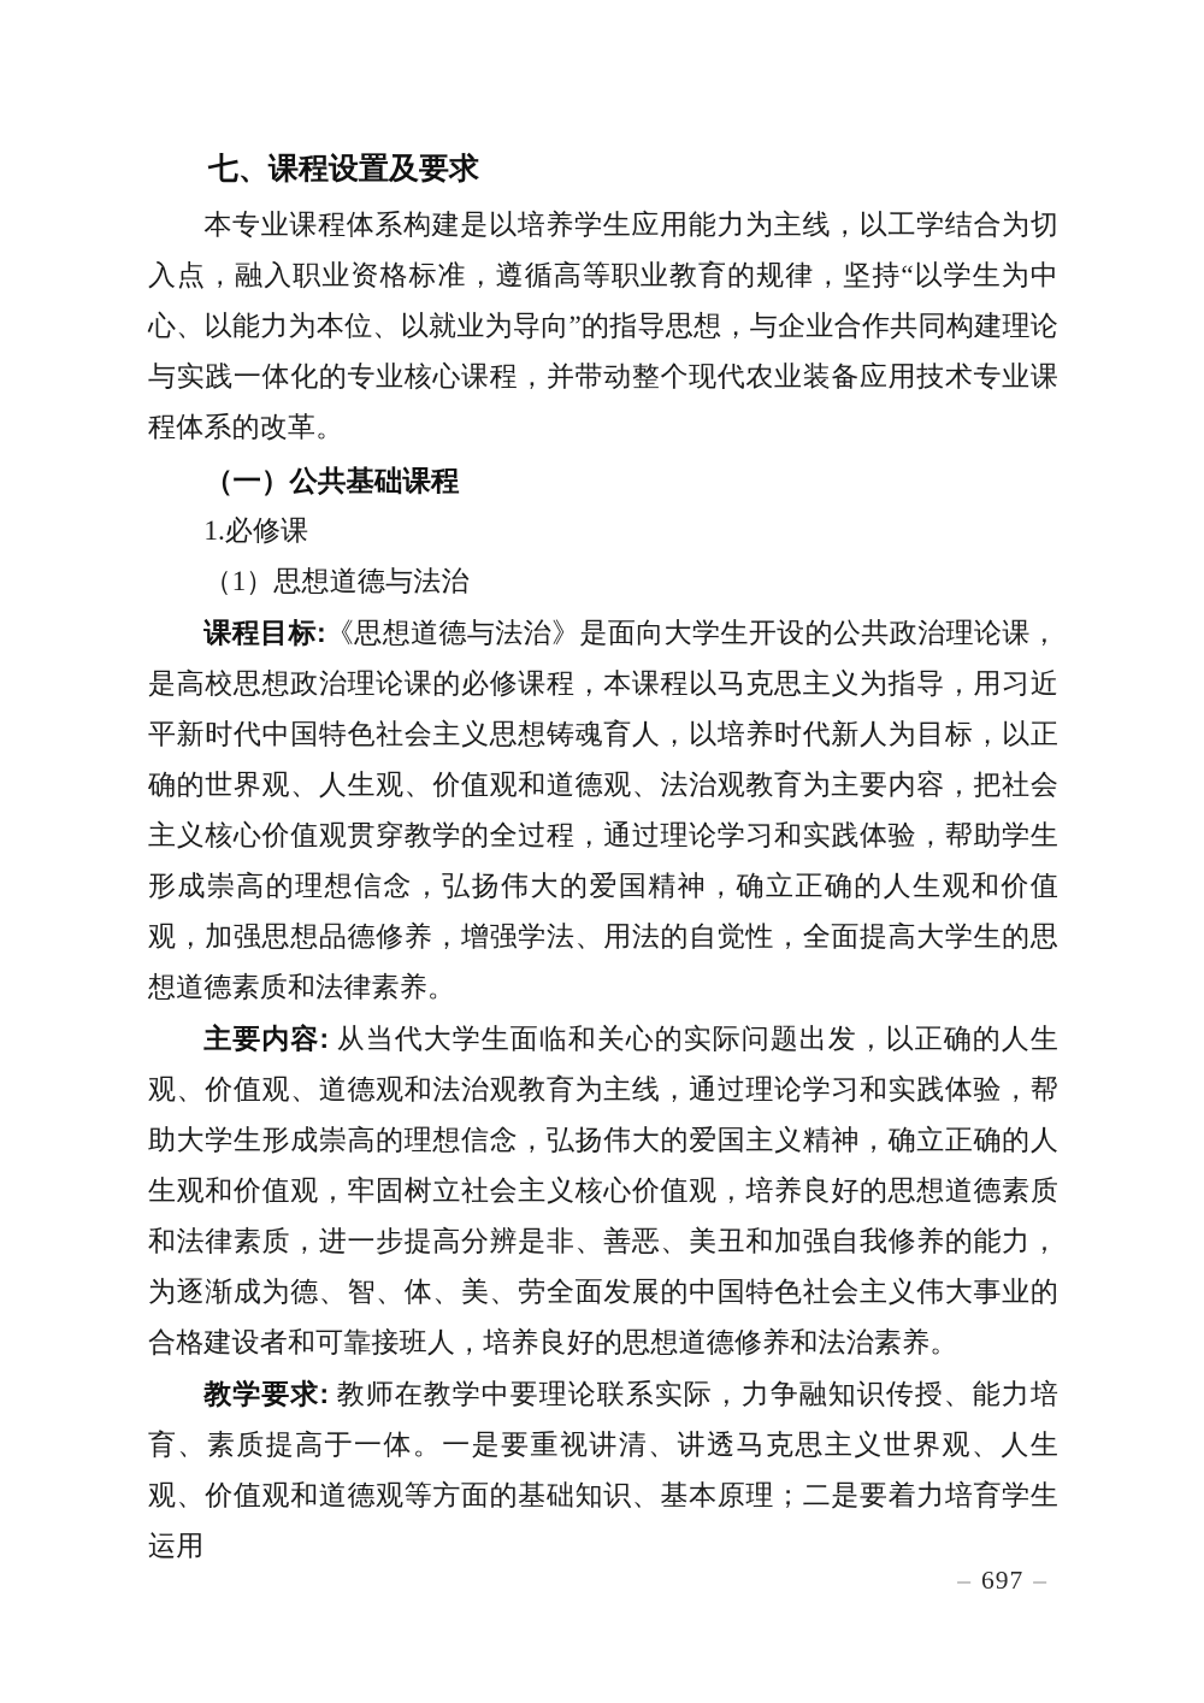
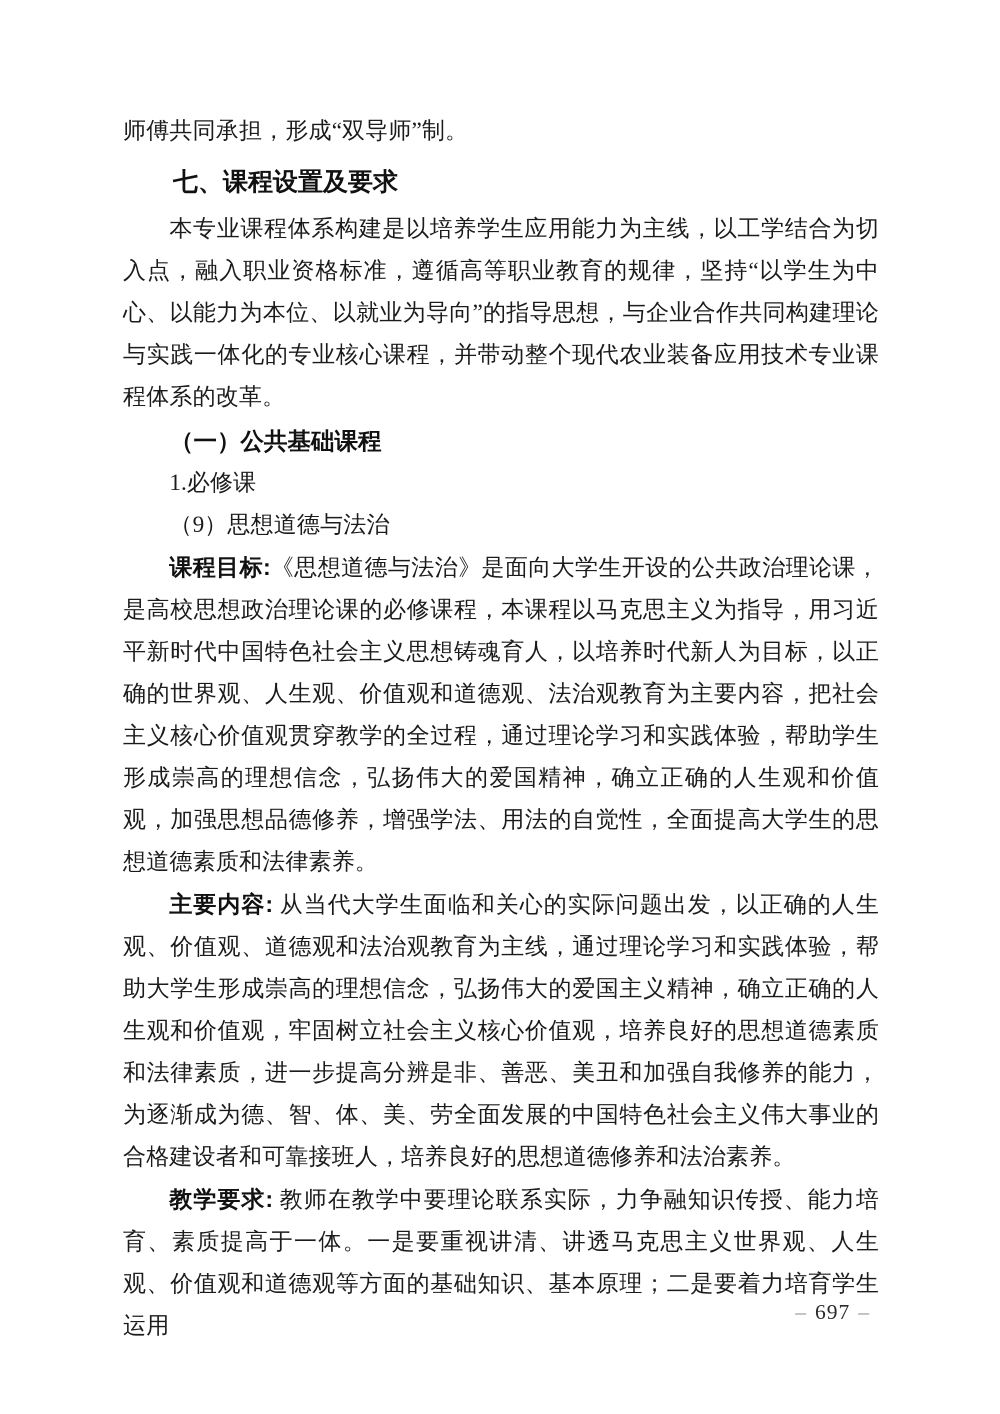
+ 师傅共同承担，形成“双导师”制。
  七、课程设置及要求
  本专业课程体系构建是以培养学生应用能力为主线，以工学结合为切入点，融入职业资格标准，遵循高等职业教育的规律，坚持“以学生为中心、以能力为本位、以就业为导向”的指导思想，与企业合作共同构建理论与实践一体化的专业核心课程，并带动整个现代农业装备应用技术专业课程体系的改革。
  （一）公共基础课程
  1.必修课
- （1）思想道德与法治
+ （9）思想道德与法治
  课程目标:《思想道德与法治》是面向大学生开设的公共政治理论课，是高校思想政治理论课的必修课程，本课程以马克思主义为指导，用习近平新时代中国特色社会主义思想铸魂育人，以培养时代新人为目标，以正确的世界观、人生观、价值观和道德观、法治观教育为主要内容，把社会主义核心价值观贯穿教学的全过程，通过理论学习和实践体验，帮助学生形成崇高的理想信念，弘扬伟大的爱国精神，确立正确的人生观和价值观，加强思想品德修养，增强学法、用法的自觉性，全面提高大学生的思想道德素质和法律素养。
  主要内容: 从当代大学生面临和关心的实际问题出发，以正确的人生观、价值观、道德观和法治观教育为主线，通过理论学习和实践体验，帮助大学生形成崇高的理想信念，弘扬伟大的爱国主义精神，确立正确的人生观和价值观，牢固树立社会主义核心价值观，培养良好的思想道德素质和法律素质，进一步提高分辨是非、善恶、美丑和加强自我修养的能力，为逐渐成为德、智、体、美、劳全面发展的中国特色社会主义伟大事业的合格建设者和可靠接班人，培养良好的思想道德修养和法治素养。
  教学要求: 教师在教学中要理论联系实际，力争融知识传授、能力培育、素质提高于一体。一是要重视讲清、讲透马克思主义世界观、人生观、价值观和道德观等方面的基础知识、基本原理；二是要着力培育学生运用
  – 697 –
